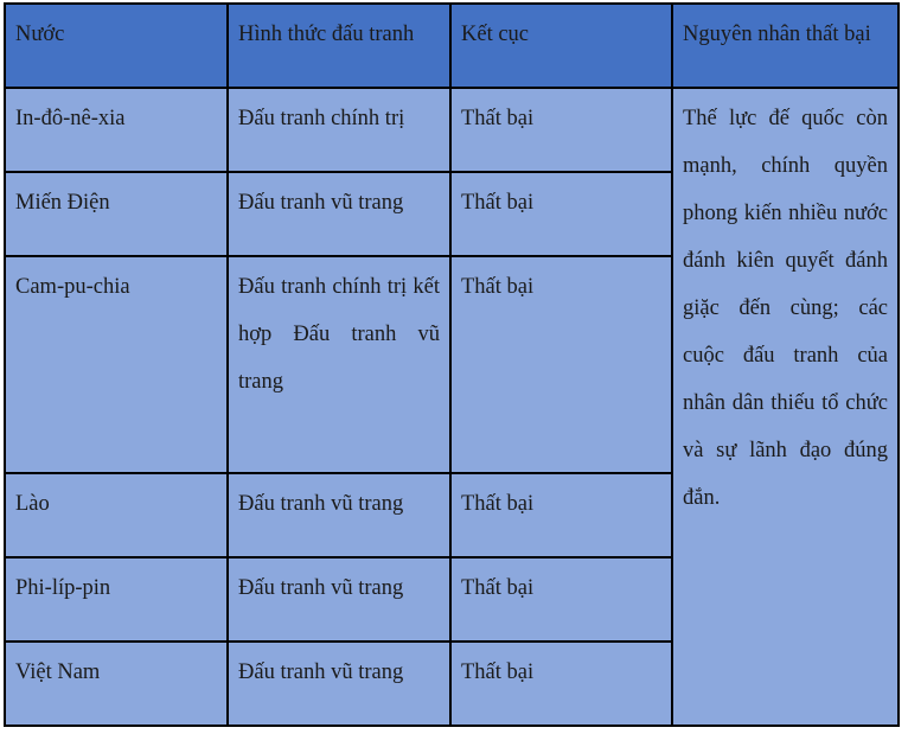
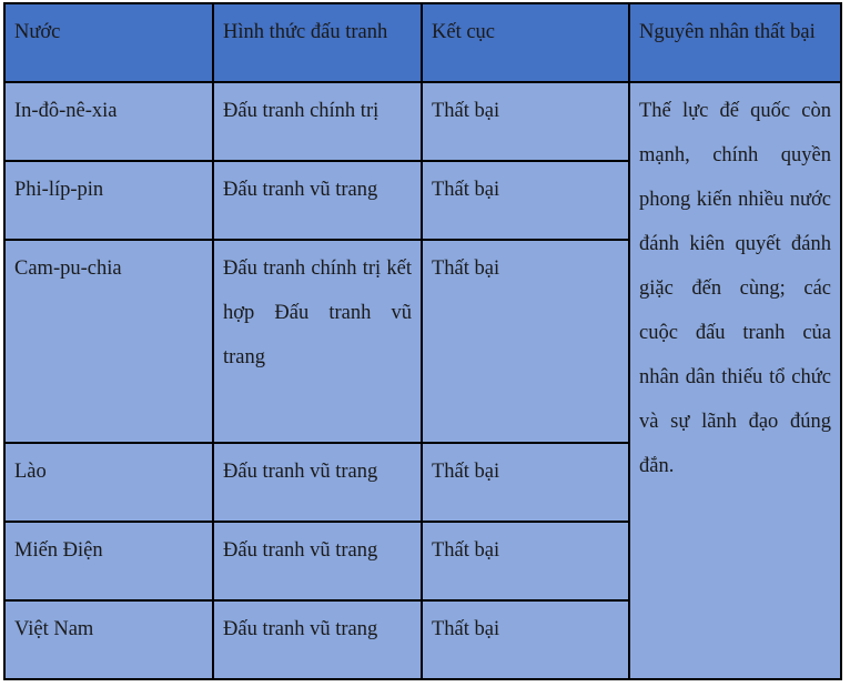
  Nước	Hình thức đấu tranh	Kết cục	Nguyên nhân thất bại
  In-đô-nê-xia	Đấu tranh chính trị	Thất bại	Thế lực đế quốc còn mạnh, chính quyền phong kiến nhiều nước đánh kiên quyết đánh giặc đến cùng; các cuộc đấu tranh của nhân dân thiếu tổ chức và sự lãnh đạo đúng đắn.
- Miến Điện	Đấu tranh vũ trang	Thất bại
+ Phi-líp-pin	Đấu tranh vũ trang	Thất bại
  Cam-pu-chia	Đấu tranh chính trị kết hợp Đấu tranh vũ trang	Thất bại
  Lào	Đấu tranh vũ trang	Thất bại
- Phi-líp-pin	Đấu tranh vũ trang	Thất bại
+ Miến Điện	Đấu tranh vũ trang	Thất bại
  Việt Nam	Đấu tranh vũ trang	Thất bại
